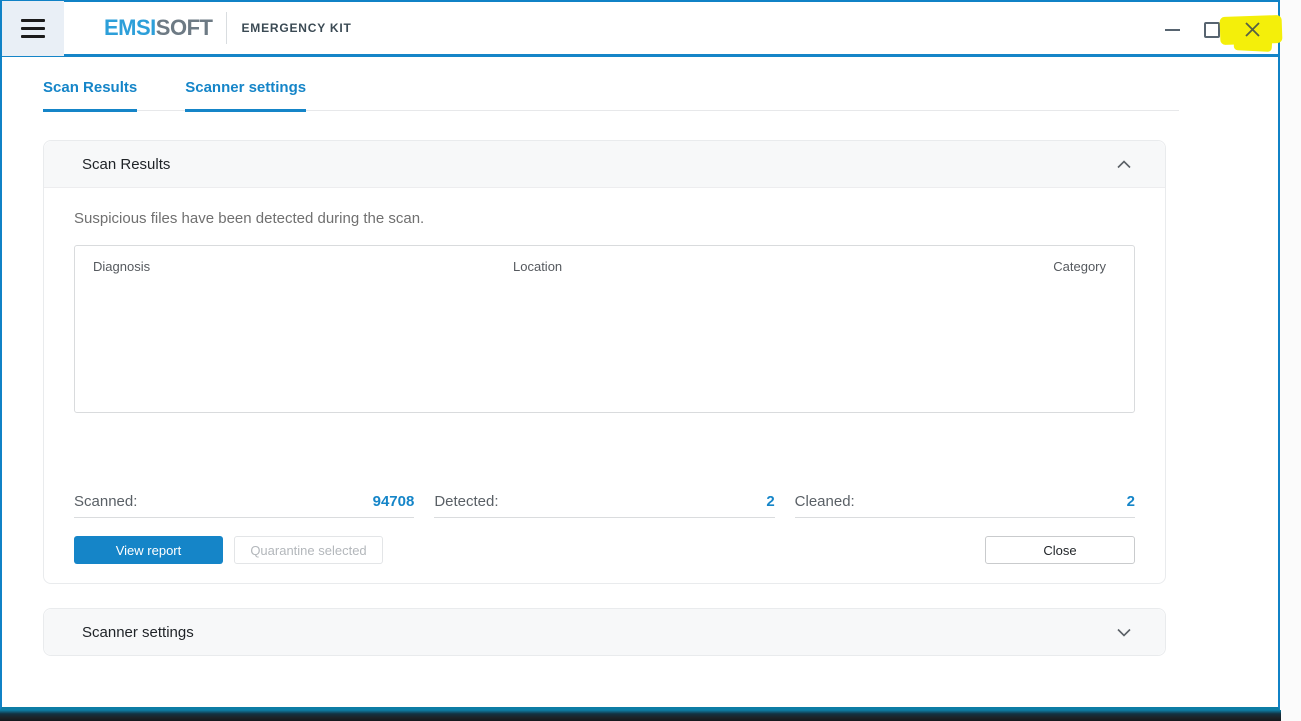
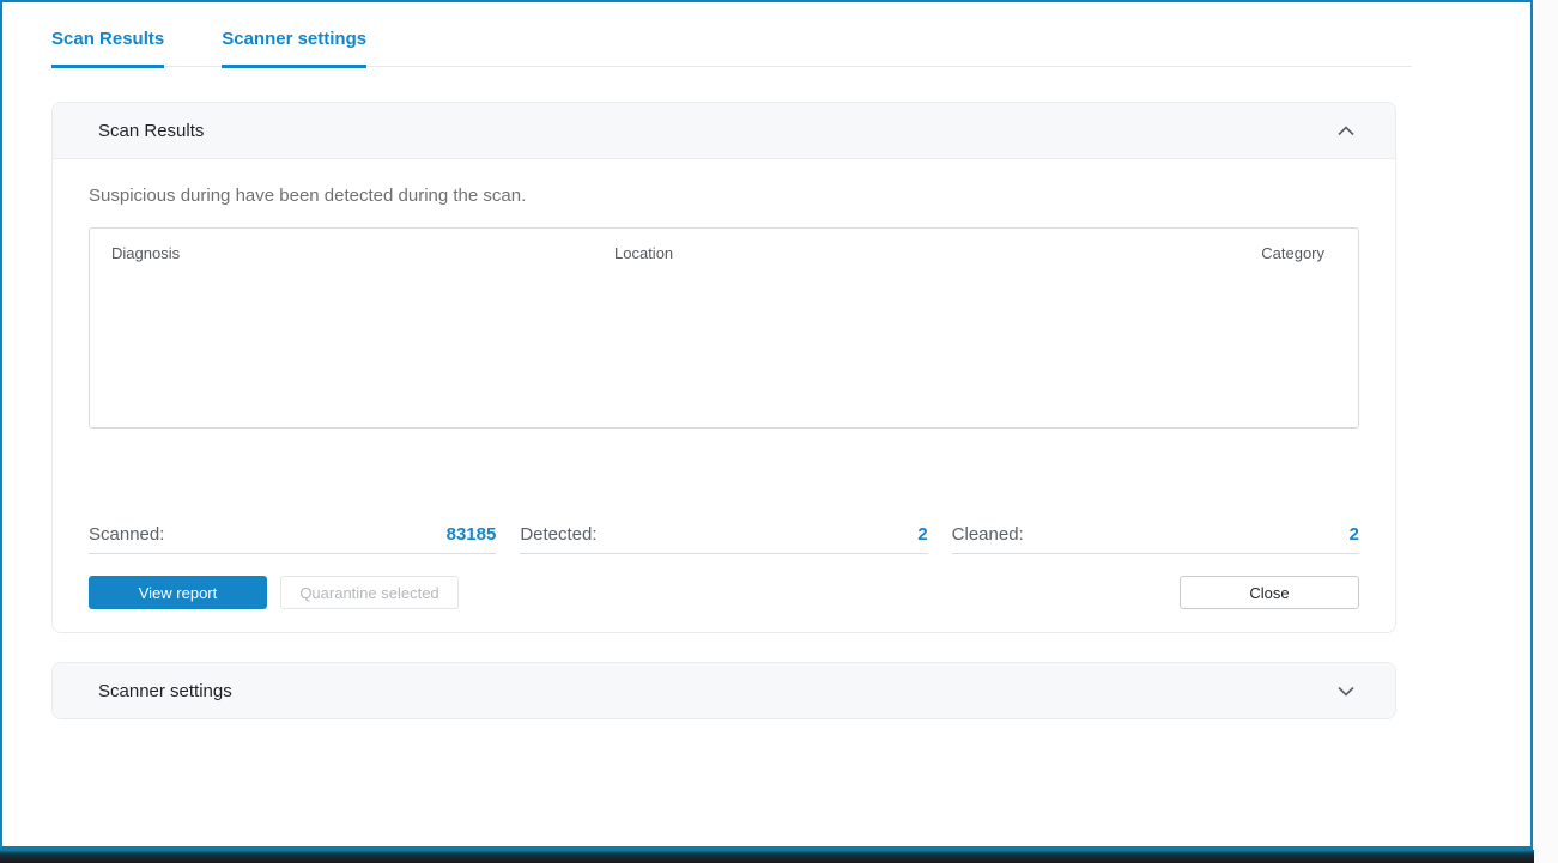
- EMSISOFT
- EMERGENCY KIT
  Scan Results
  Scanner settings
  Scan Results
- Suspicious files have been detected during the scan.
+ Suspicious during have been detected during the scan.
  Diagnosis
  Location
  Category
  Scanned:
- 94708
+ 83185
  Detected:
  2
  Cleaned:
  2
  View report
  Quarantine selected
  Close
  Scanner settings
